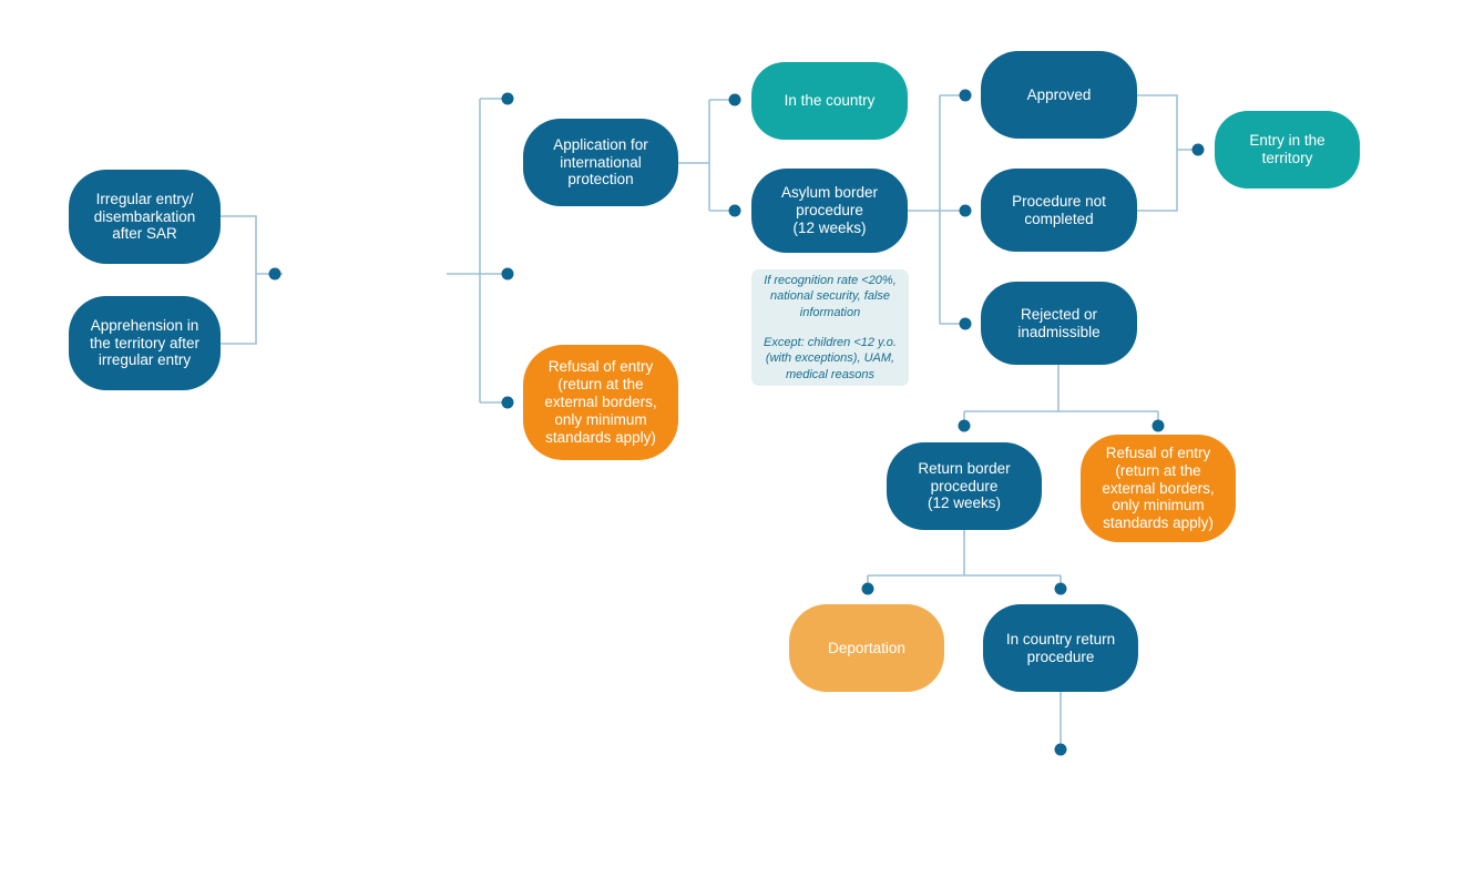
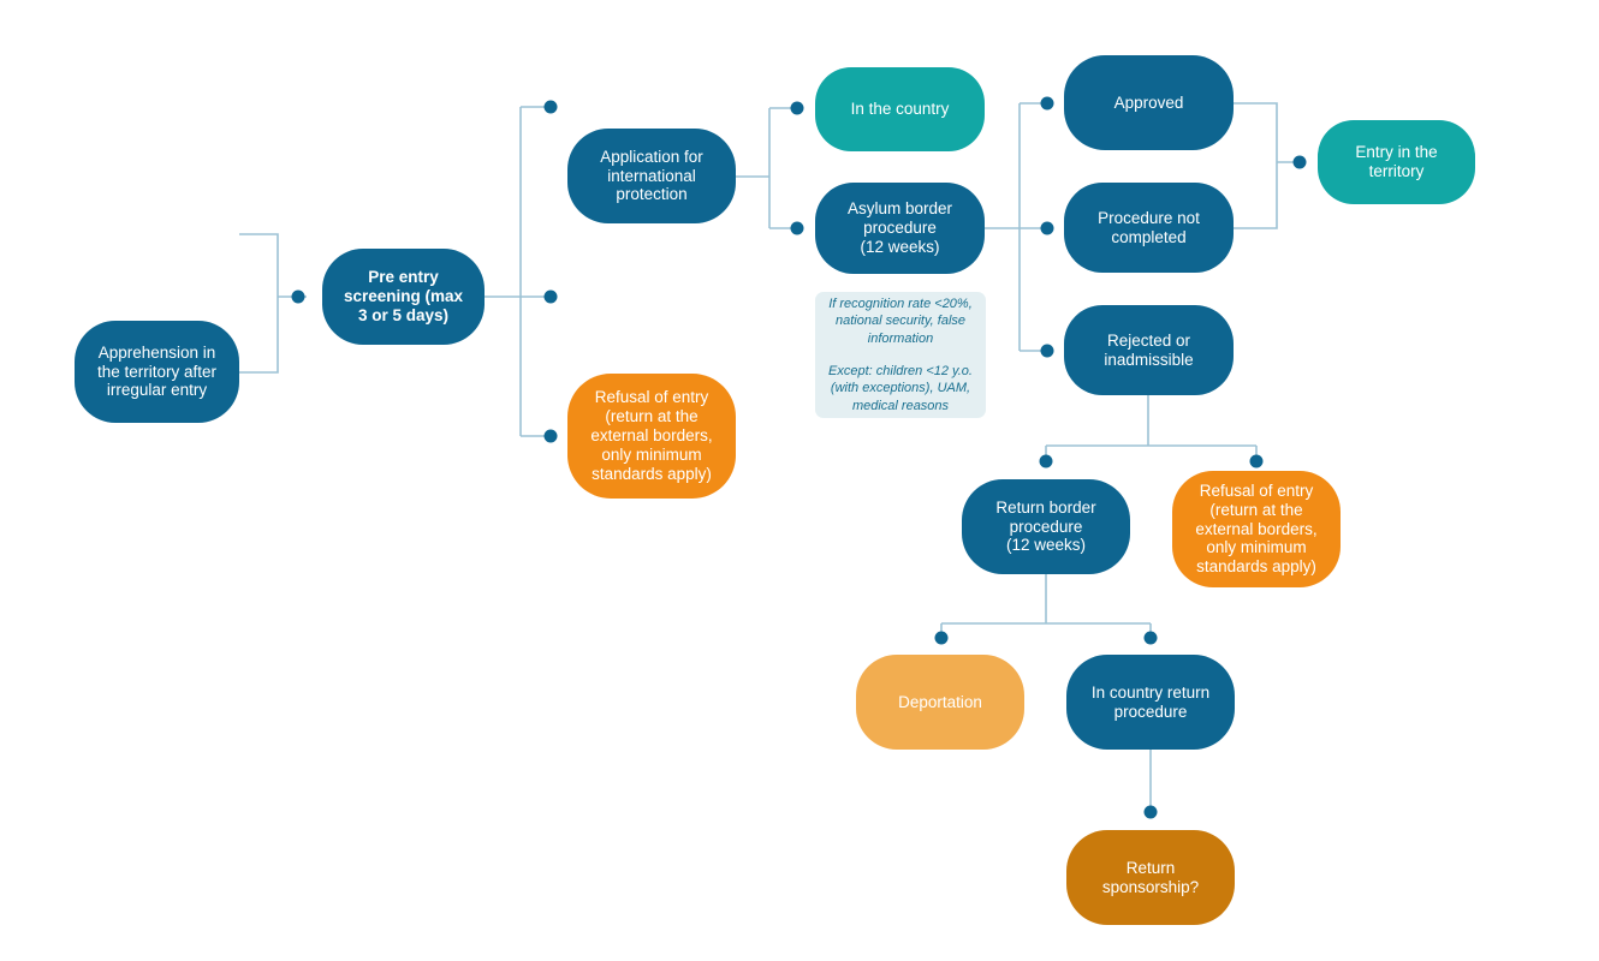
- Irregular entry/
- disembarkation
- after SAR
  Apprehension in
  the territory after
  irregular entry
+ Pre entry
+ screening (max
+ 3 or 5 days)
  Application for
  international
  protection
  Refusal of entry
  (return at the
  external borders,
  only minimum
  standards apply)
  In the country
  Asylum border
  procedure
  (12 weeks)
  Approved
  Procedure not
  completed
  Rejected or
  inadmissible
  Entry in the
  territory
  Return border
  procedure
  (12 weeks)
  Refusal of entry
  (return at the
  external borders,
  only minimum
  standards apply)
  Deportation
  In country return
  procedure
+ Return
+ sponsorship?
  If recognition rate <20%, national security, false information
  Except: children <12 y.o. (with exceptions), UAM, medical reasons
